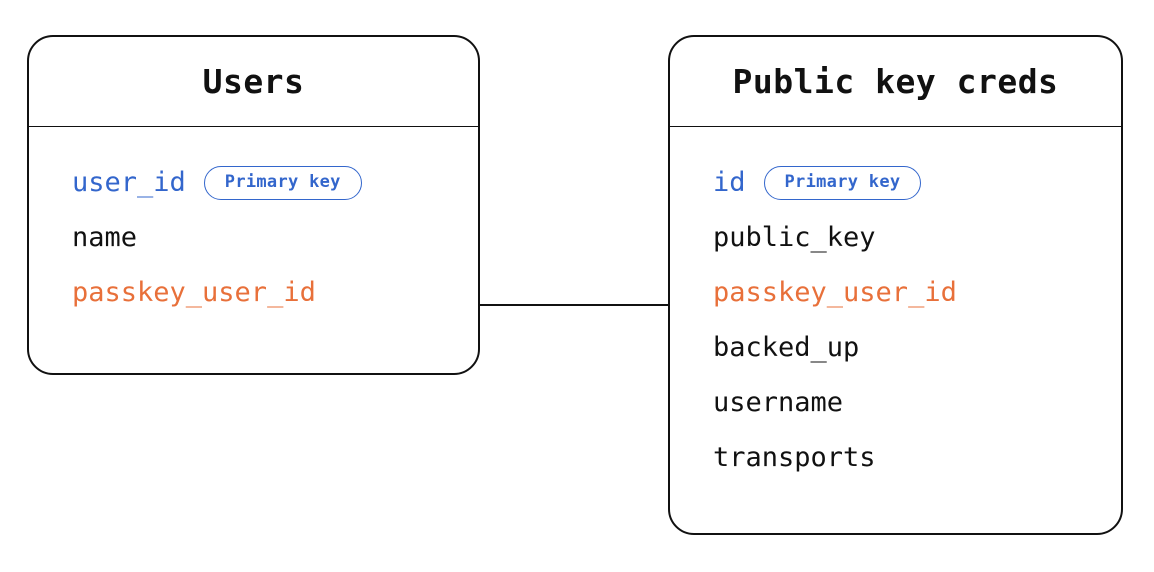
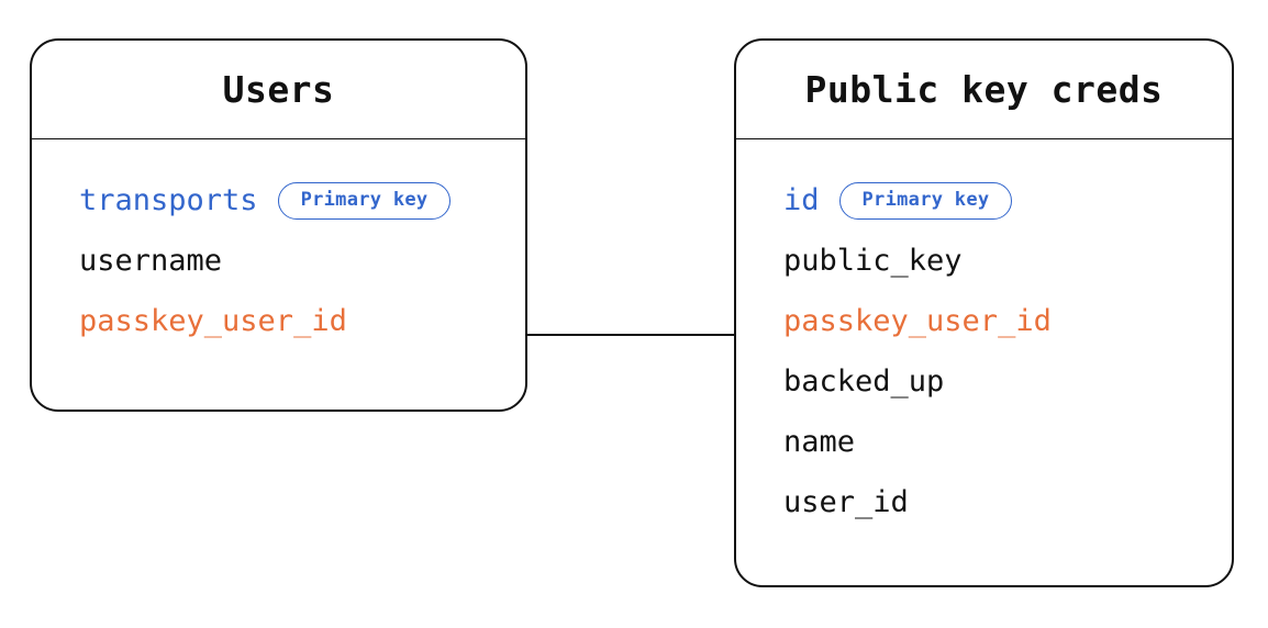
  Users
- user_id
+ transports
  Primary key
- name
+ username
  passkey_user_id
  Public key creds
  id
  Primary key
  public_key
  passkey_user_id
  backed_up
- username
+ name
- transports
+ user_id
